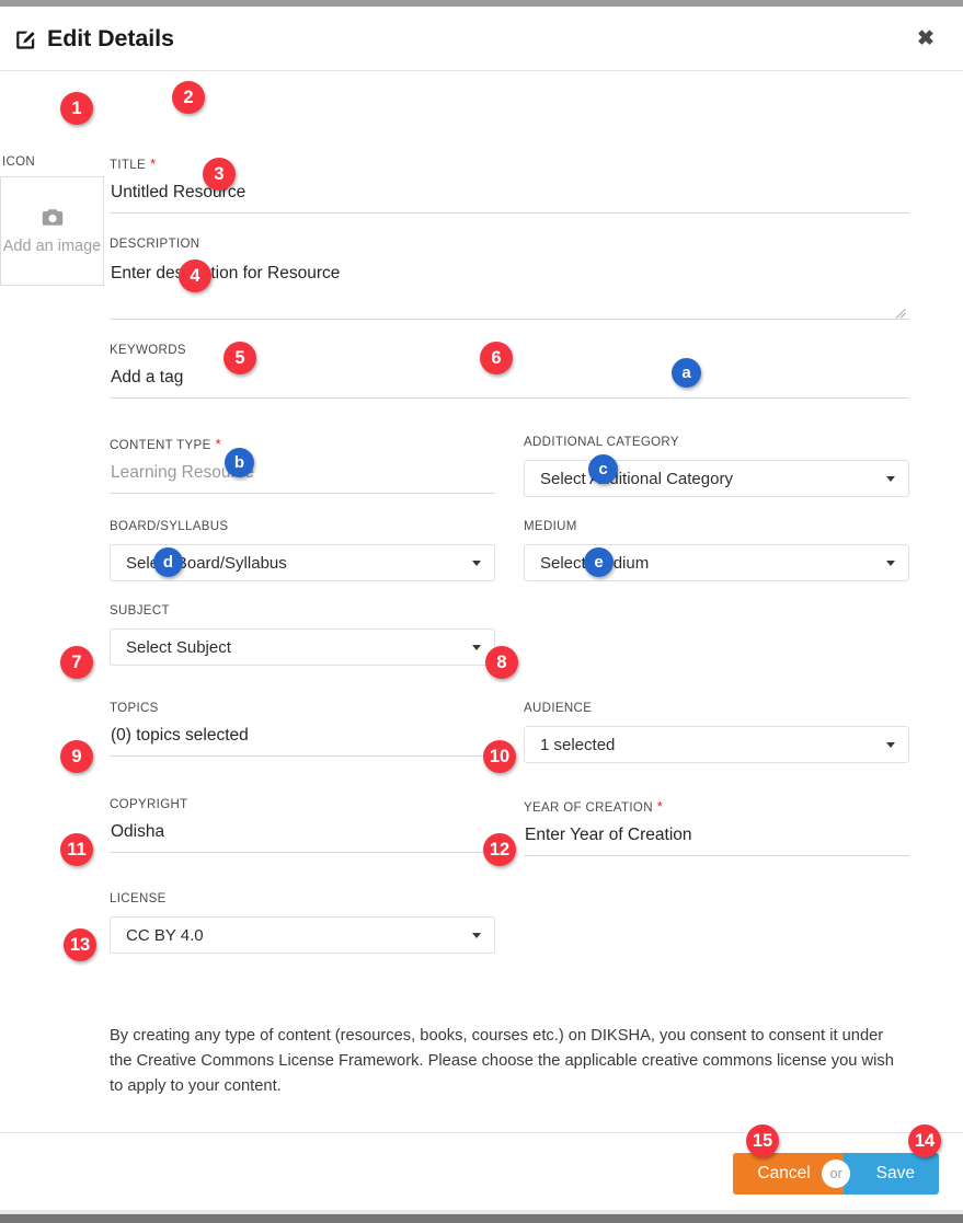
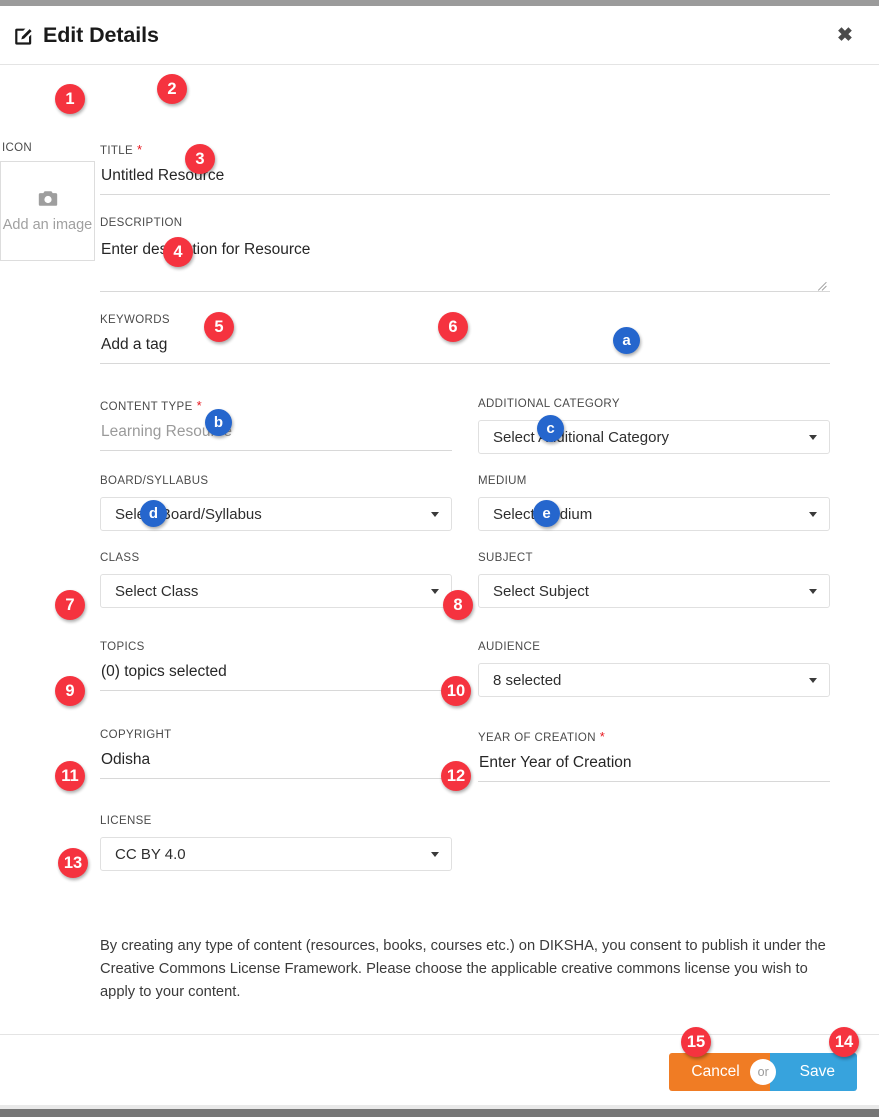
  Edit Details
  ✖
  ICON
  Add an image
  TITLE *
  Untitled Resource
  DESCRIPTION
  Enter detion for Resource
  KEYWORDS
  Add a tag
  CONTENT TYPE *
  Learning Resou
  ADDITIONAL CATEGORY
  Selectitional Category
  BOARD/SYLLABUS
  Seloard/Syllabus
  MEDIUM
  Selecdium
+ CLASS
+ Select Class
  SUBJECT
  Select Subject
  TOPICS
  (0) topics selected
  AUDIENCE
- 1 selected
+ 8 selected
  COPYRIGHT
  Odisha
  YEAR OF CREATION *
  Enter Year of Creation
  LICENSE
  CC BY 4.0
- By creating any type of content (resources, books, courses etc.) on DIKSHA, you consent to consent it under the Creative Commons License Framework. Please choose the applicable creative commons license you wish to apply to your content.
+ By creating any type of content (resources, books, courses etc.) on DIKSHA, you consent to publish it under the Creative Commons License Framework. Please choose the applicable creative commons license you wish to apply to your content.
  Cancel
  Save
  or
  1
  2
  3
  4
  5
  6
  7
  8
  9
  10
  11
  12
  13
  14
  15
  a
  b
  c
  d
  e
